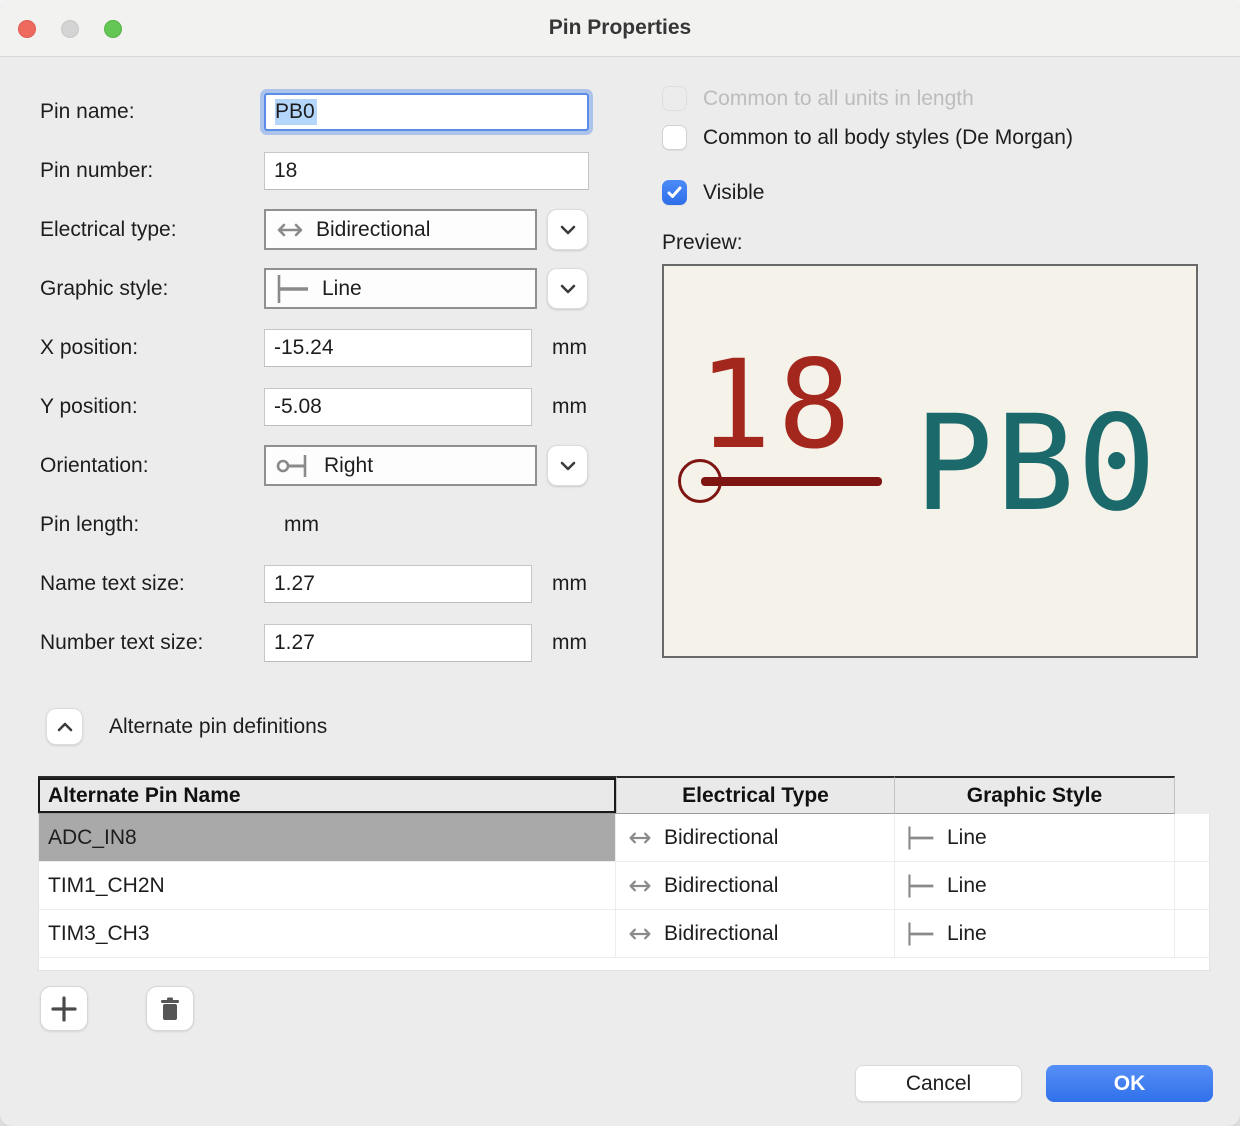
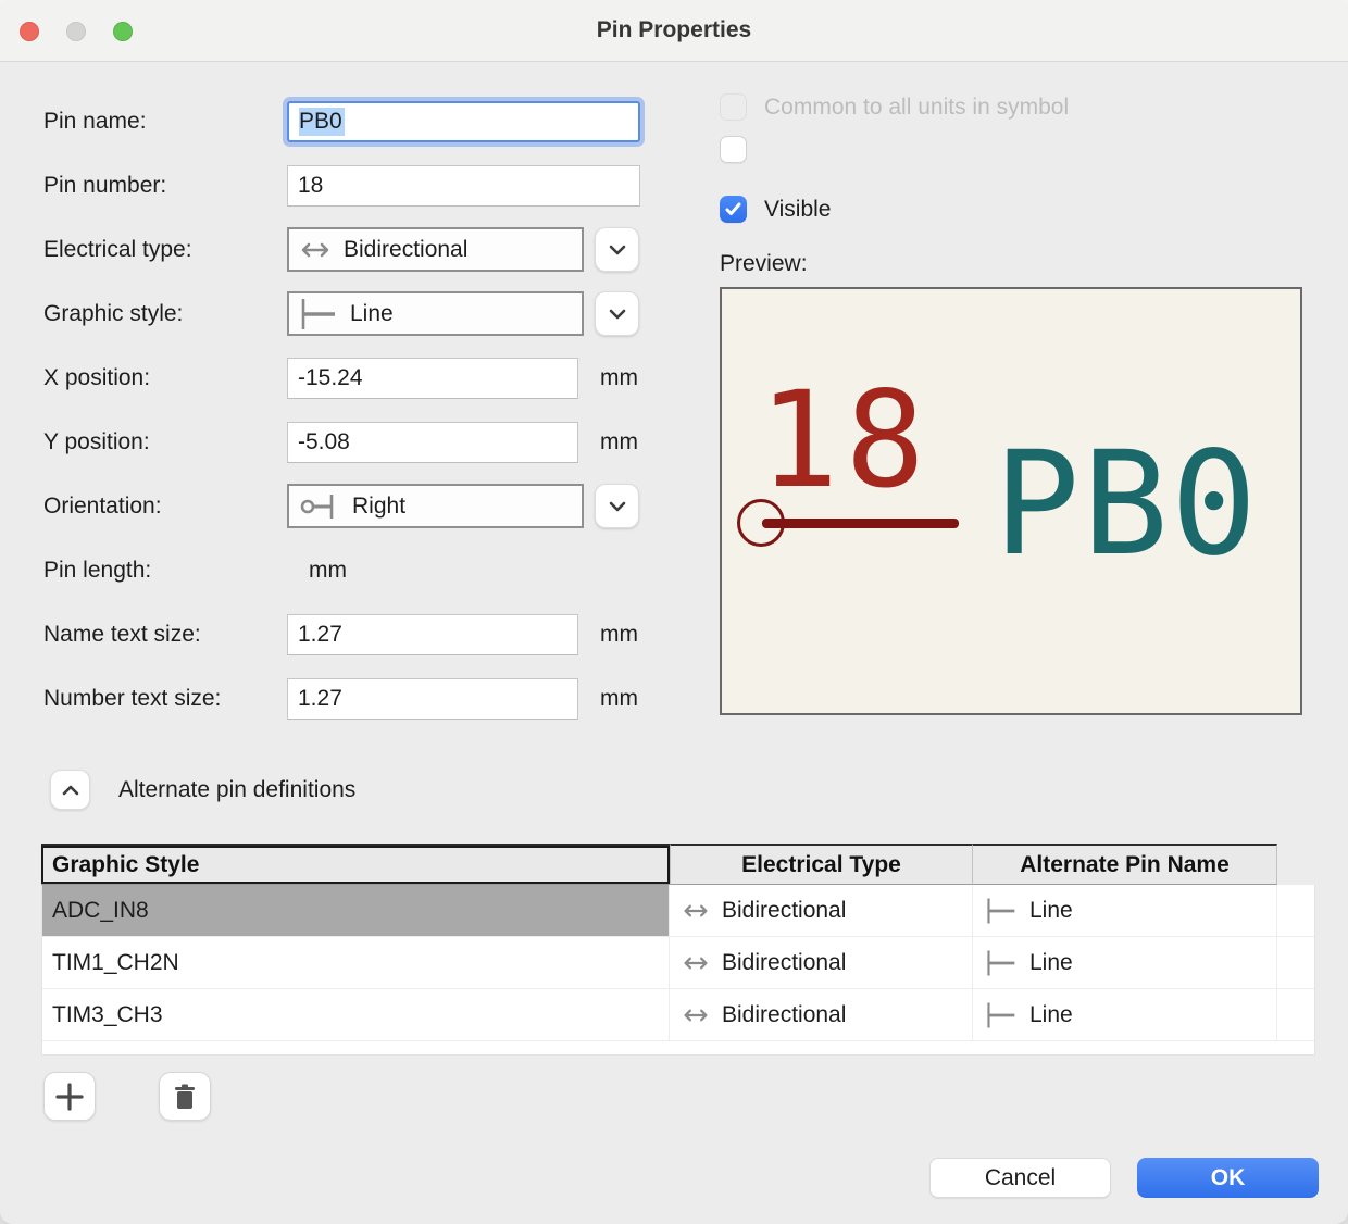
  Pin Properties
  Pin name:
  PB0
  Pin number:
  18
  Electrical type:
  Bidirectional
  Graphic style:
  Line
  X position:
  -15.24
  mm
  Y position:
  -5.08
  mm
  Orientation:
  Right
  Pin length:
  mm
  Name text size:
  1.27
  mm
  Number text size:
  1.27
  mm
- Common to all units in length
+ Common to all units in symbol
- Common to all body styles (De Morgan)
  Visible
  Preview:
  18
  PB0
  Alternate pin definitions
- Alternate Pin Name
+ Graphic Style
  Electrical Type
- Graphic Style
+ Alternate Pin Name
  ADC_IN8
  Bidirectional
  Line
  TIM1_CH2N
  Bidirectional
  Line
  TIM3_CH3
  Bidirectional
  Line
  Cancel
  OK
